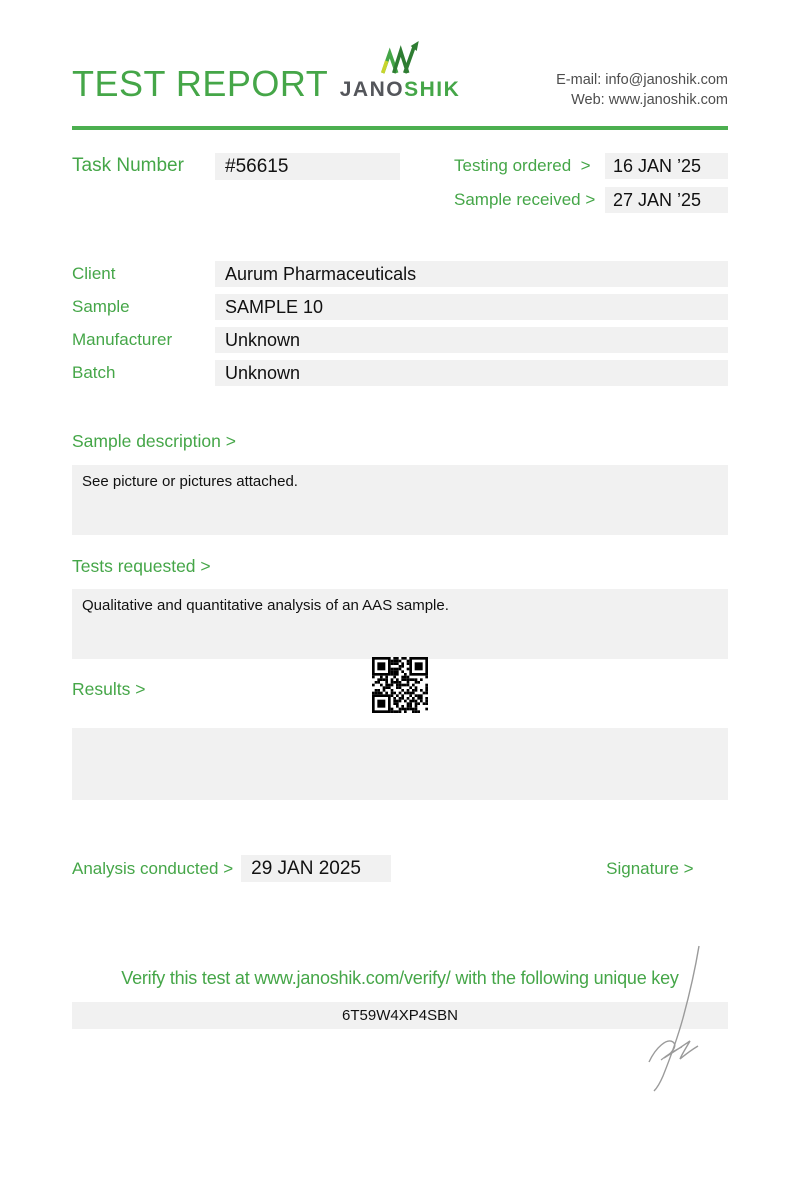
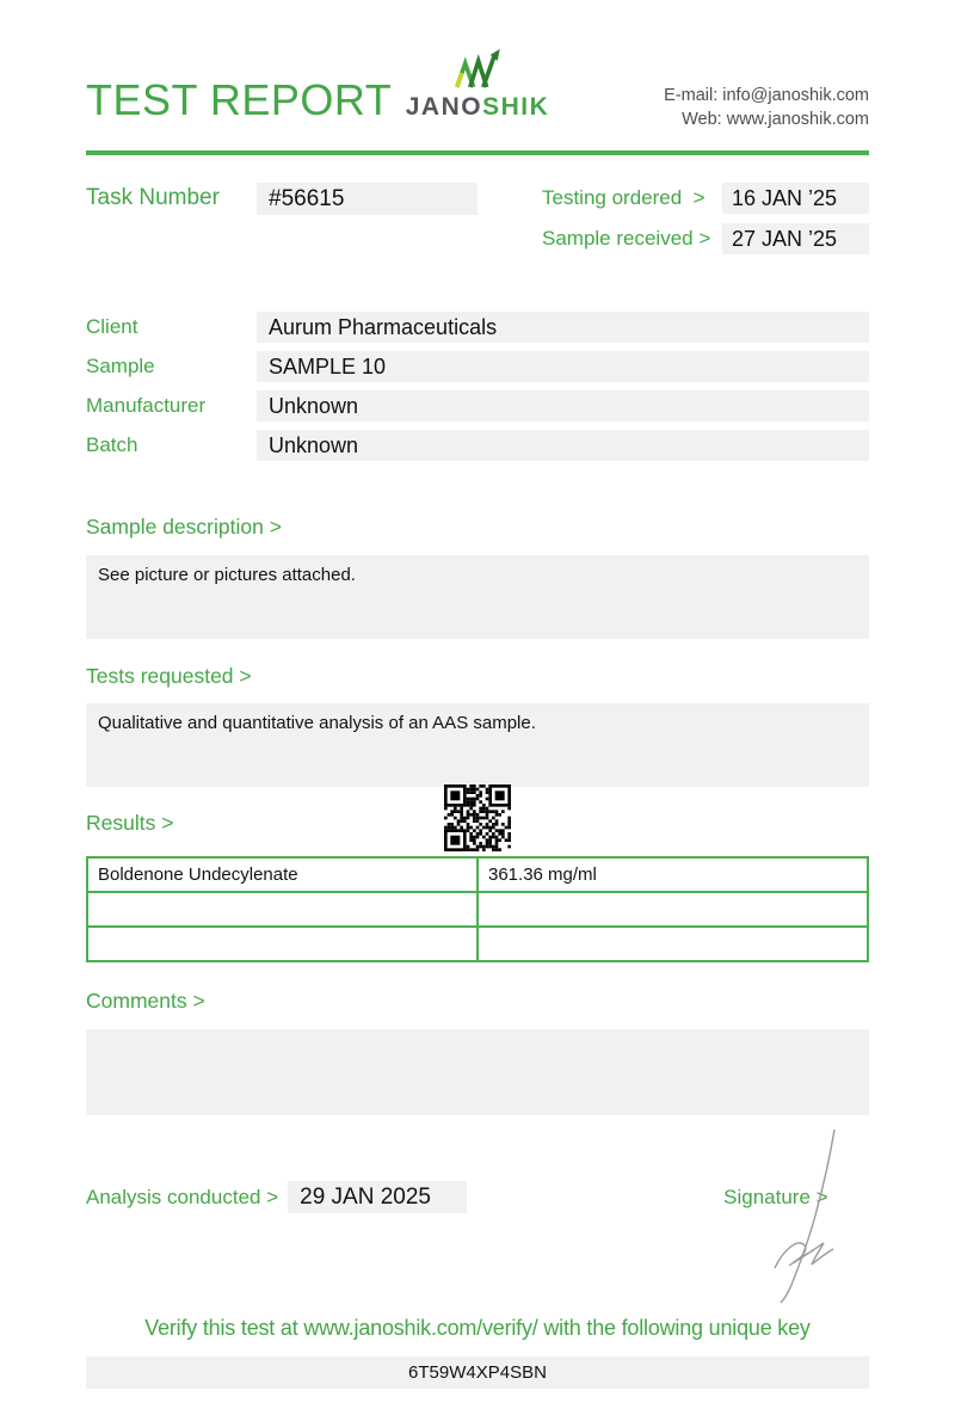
  TEST REPORT
  JANOSHIK
  E-mail: info@janoshik.com
  Web: www.janoshik.com
  Task Number
  #56615
  Testing ordered >
  16 JAN ’25
  Sample received >
  27 JAN ’25
  Client
  Aurum Pharmaceuticals
  Sample
  SAMPLE 10
  Manufacturer
  Unknown
  Batch
  Unknown
  Sample description >
  See picture or pictures attached.
  Tests requested >
  Qualitative and quantitative analysis of an AAS sample.
  Results >
+ Boldenone Undecylenate	361.36 mg/ml
+ Comments >
  Analysis conducted >
  29 JAN 2025
  Signature >
  Verify this test at www.janoshik.com/verify/ with the following unique key
  6T59W4XP4SBN
